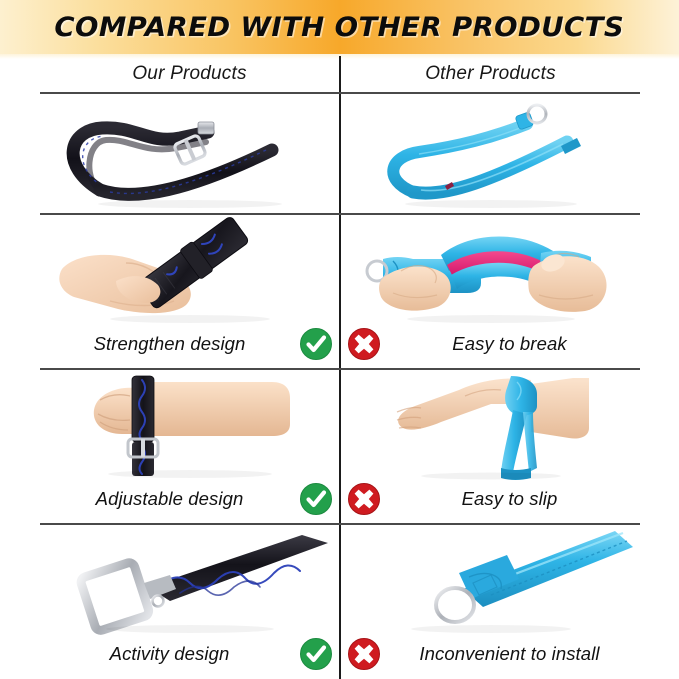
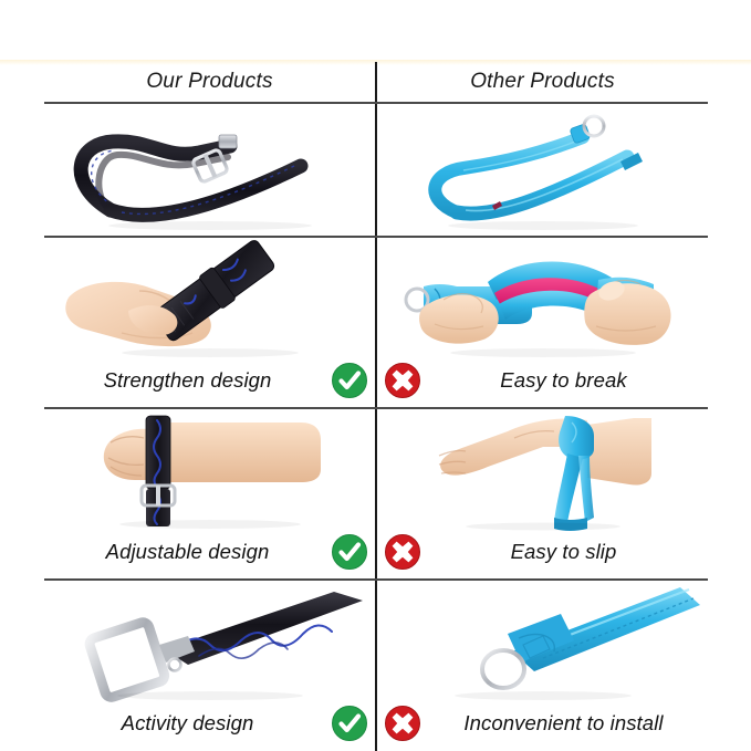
- COMPARED WITH OTHER PRODUCTS
  Our Products
  Other Products
  Strengthen design
  Easy to break
  Adjustable design
  Easy to slip
  Activity design
  Inconvenient to install
